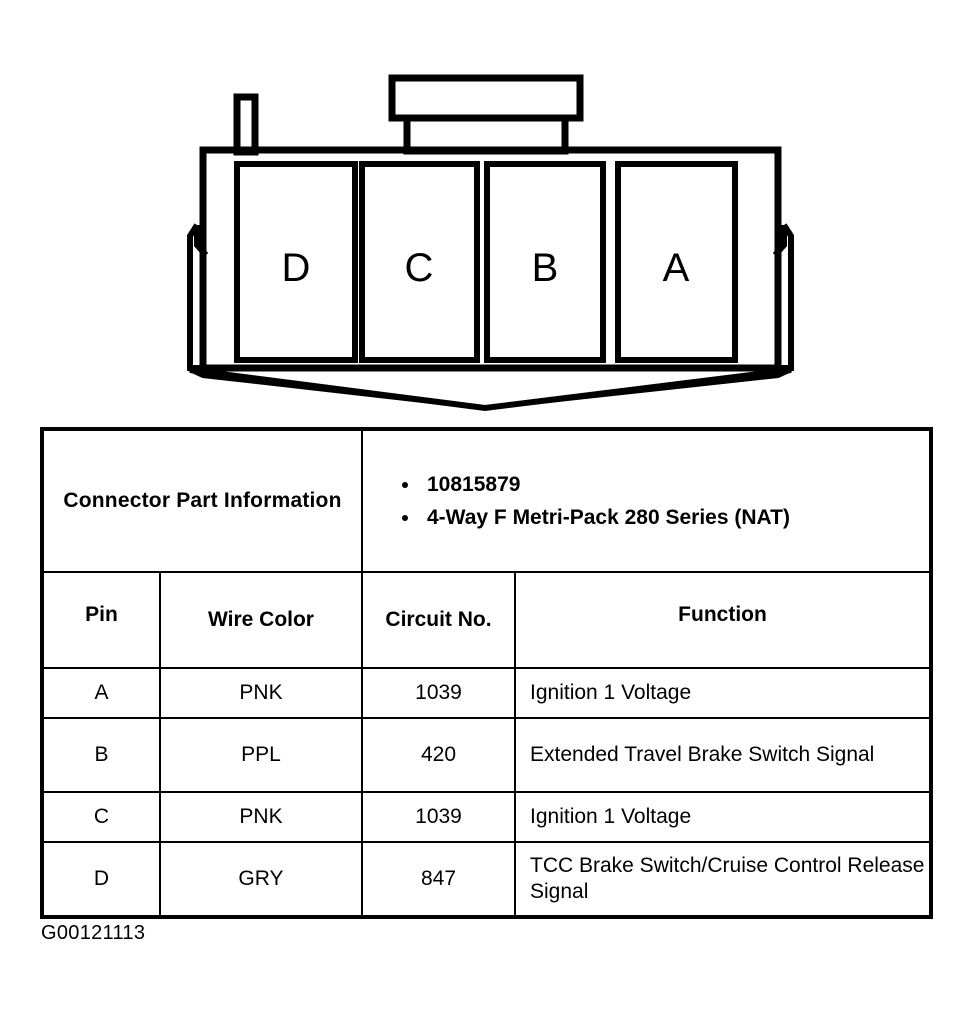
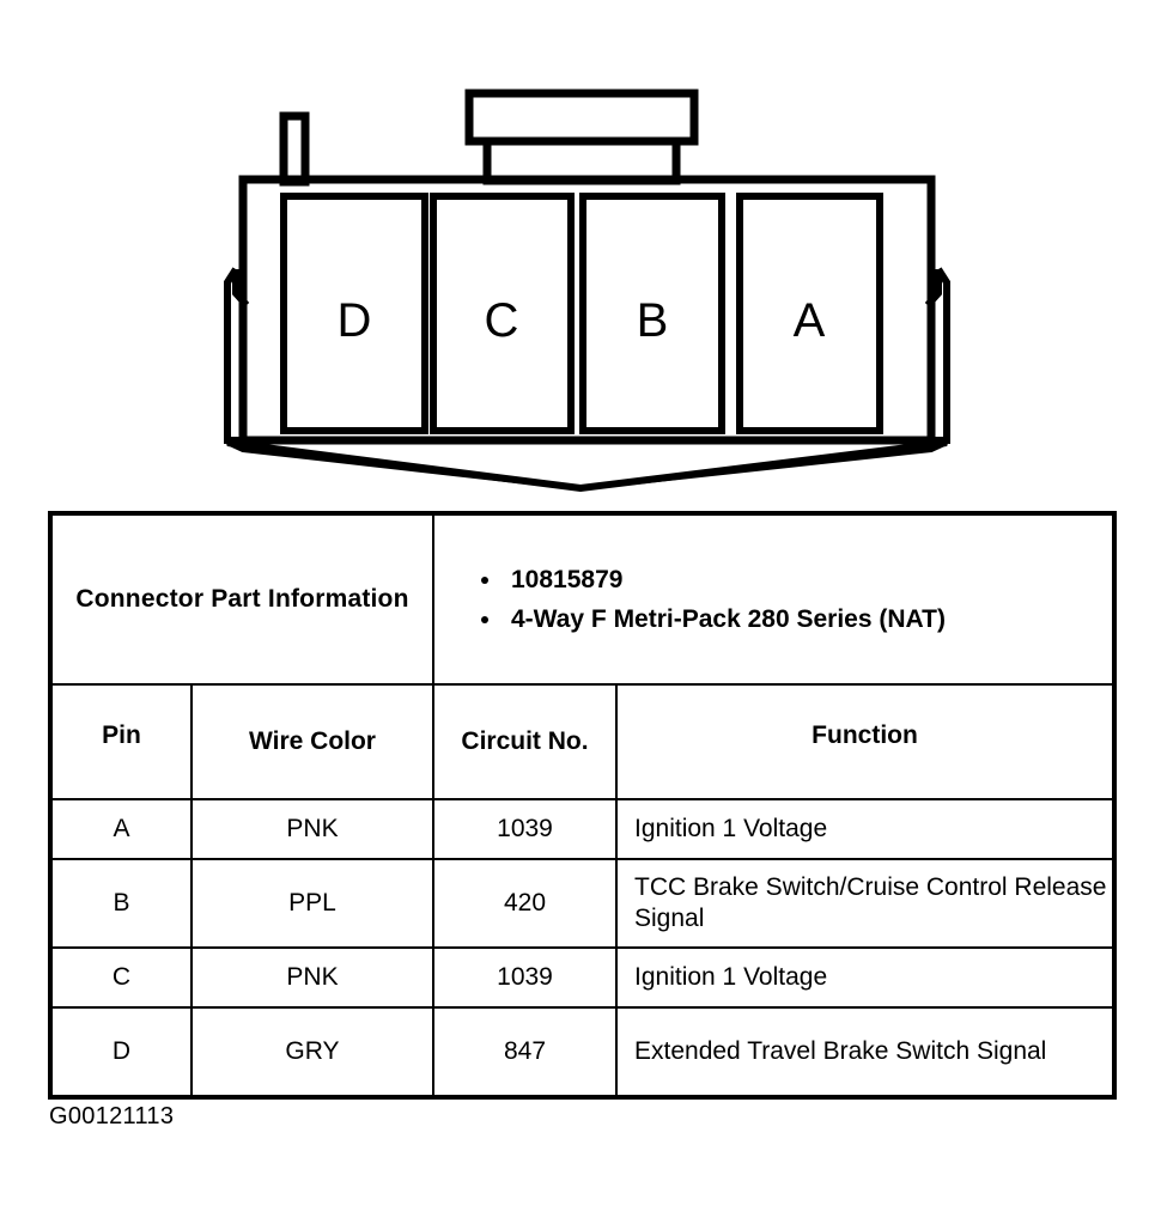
  D
  C
  B
  A
  Connector Part Information	10815879 4-Way F Metri-Pack 280 Series (NAT)
  Pin	Wire Color	Circuit No.	Function
  A	PNK	1039	Ignition 1 Voltage
- B	PPL	420	Extended Travel Brake Switch Signal
+ B	PPL	420	TCC Brake Switch/Cruise Control Release Signal
  C	PNK	1039	Ignition 1 Voltage
- D	GRY	847	TCC Brake Switch/Cruise Control Release Signal
+ D	GRY	847	Extended Travel Brake Switch Signal
  G00121113
